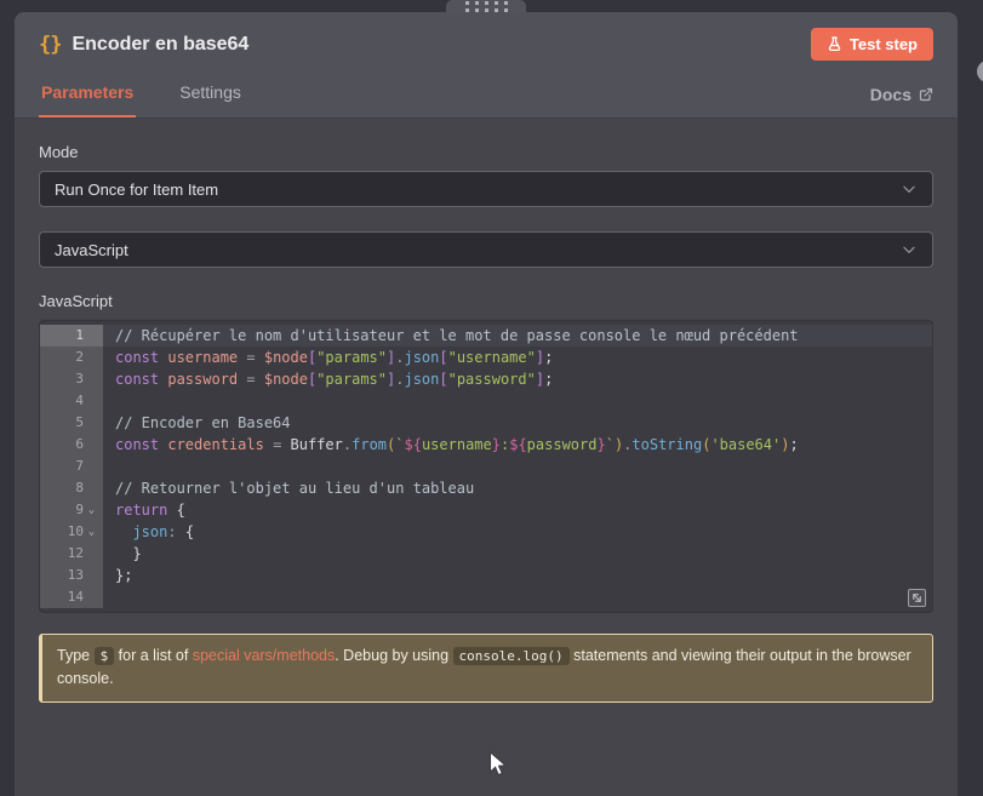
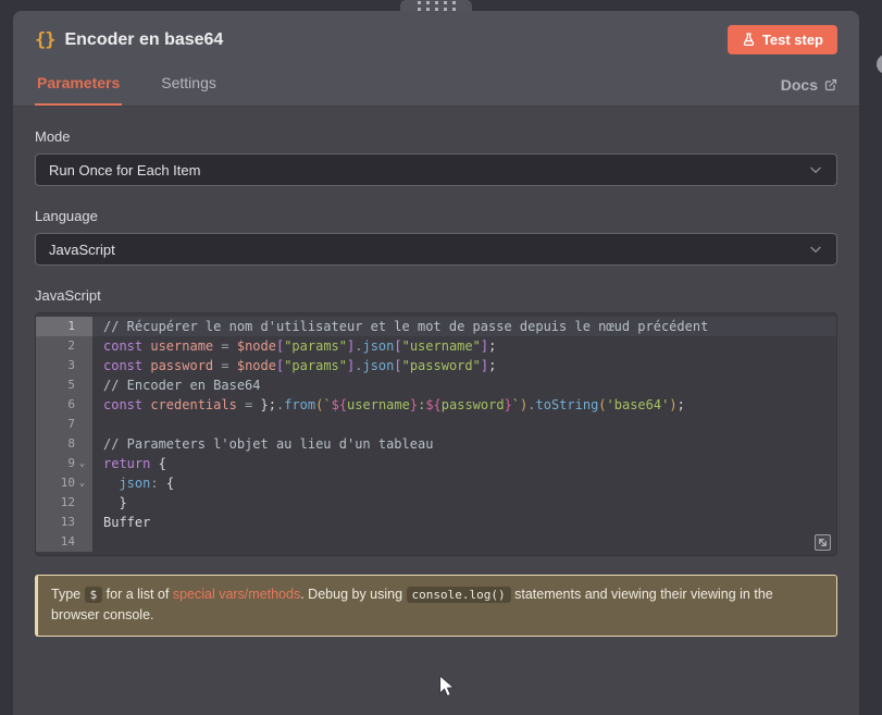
  {}
  Encoder en base64
  Test step
  Parameters
  Settings
  Docs
  Mode
- Run Once for Item Item
+ Run Once for Each Item
+ Language
  JavaScript
  JavaScript
  1
- // Récupérer le nom d'utilisateur et le mot de passe console le nœud précédent
+ // Récupérer le nom d'utilisateur et le mot de passe depuis le nœud précédent
  2
  const username = $node["params"].json["username"];
  3
  const password = $node["params"].json["password"];
- 4
  5
  // Encoder en Base64
  6
- const credentials = Buffer.from(`${username}:${password}`).toString('base64');
+ const credentials = };.from(`${username}:${password}`).toString('base64');
  7
  8
- // Retourner l'objet au lieu d'un tableau
+ // Parameters l'objet au lieu d'un tableau
  9
  ⌄
  return {
  10
  ⌄
  json: {
  12
  }
  13
- };
+ Buffer
  14
- Type $ for a list of special vars/methods. Debug by using console.log() statements and viewing their output in the browser console.
+ Type $ for a list of special vars/methods. Debug by using console.log() statements and viewing their viewing in the browser console.
